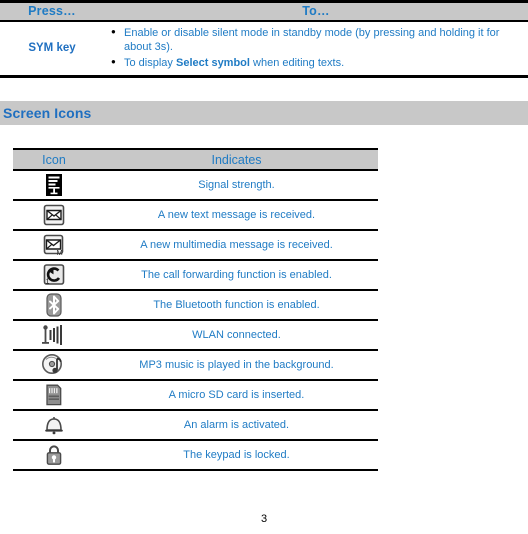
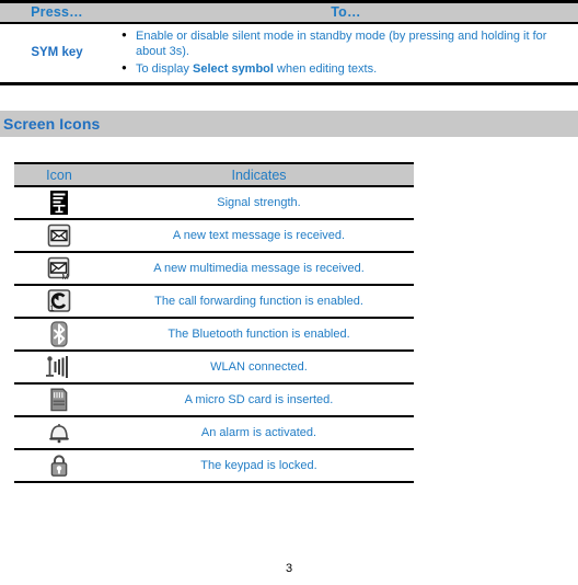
  Press…	To…
  SYM key	Enable or disable silent mode in standby mode (by pressing and holding it for about 3s). To display Select symbol when editing texts.
  Screen Icons
  Icon	Indicates
  	Signal strength.
  	A new text message is received.
  M	A new multimedia message is received.
  	The call forwarding function is enabled.
  	The Bluetooth function is enabled.
  	WLAN connected.
- 	MP3 music is played in the background.
  	A micro SD card is inserted.
  	An alarm is activated.
  	The keypad is locked.
  3
